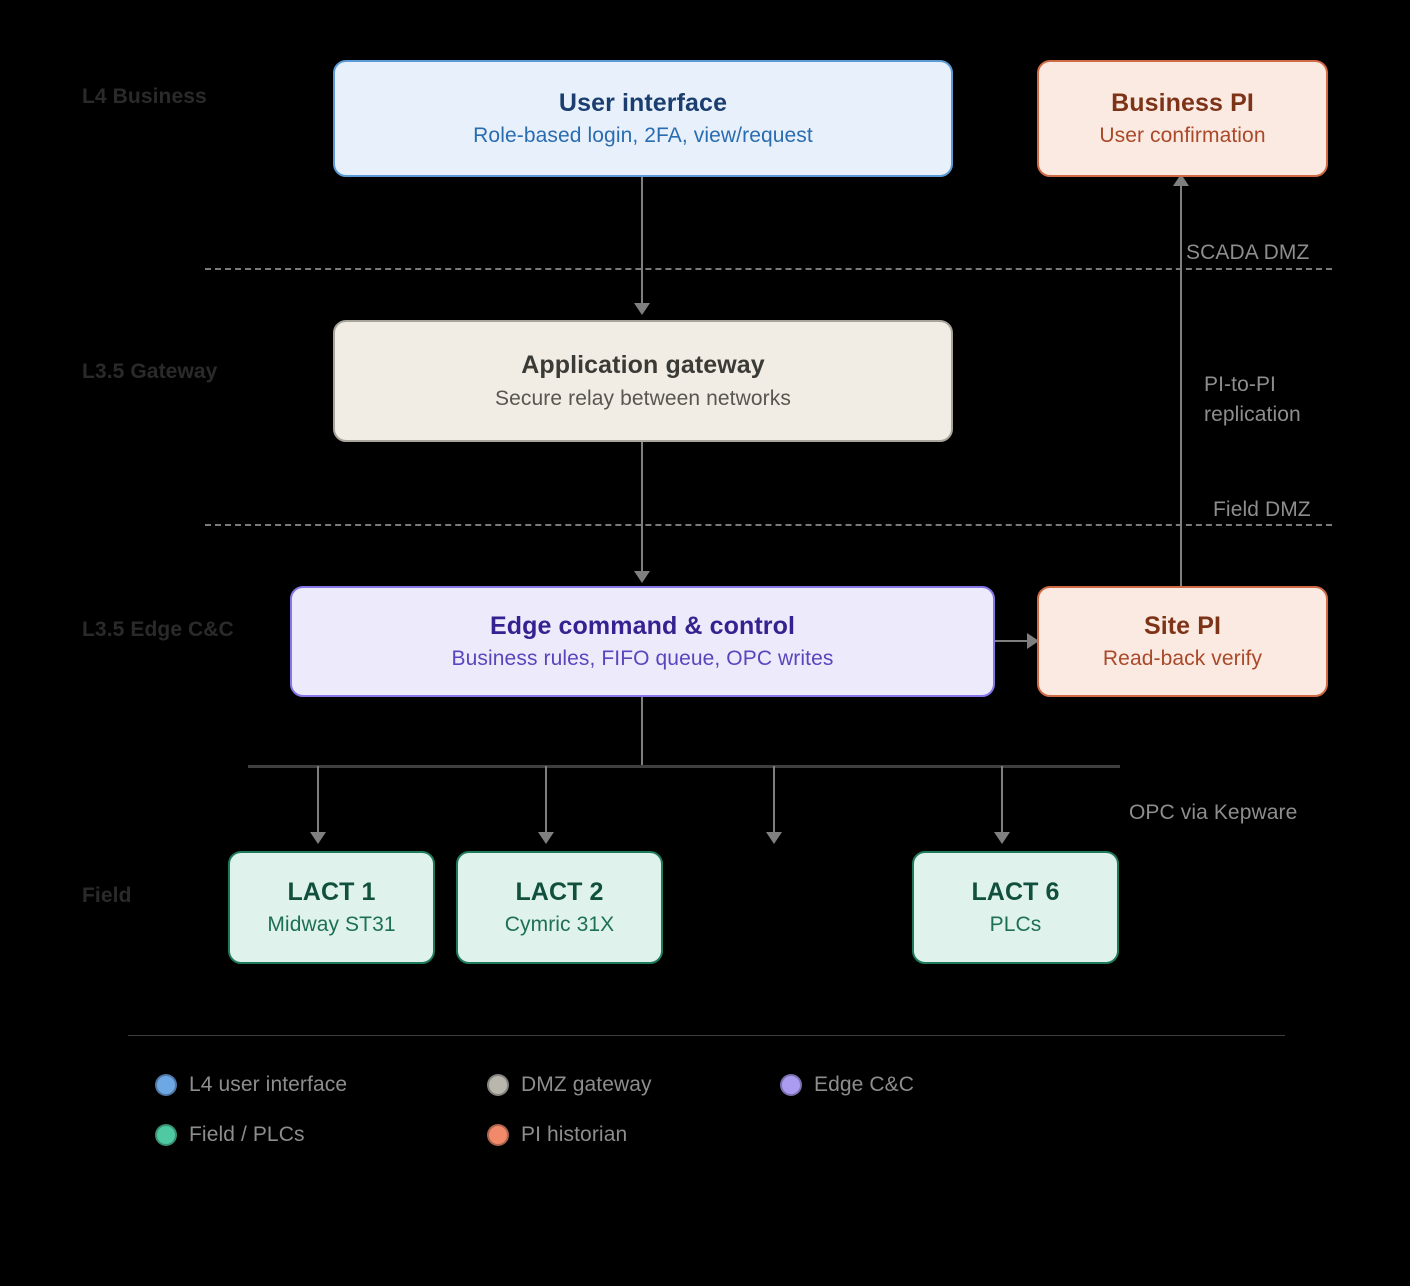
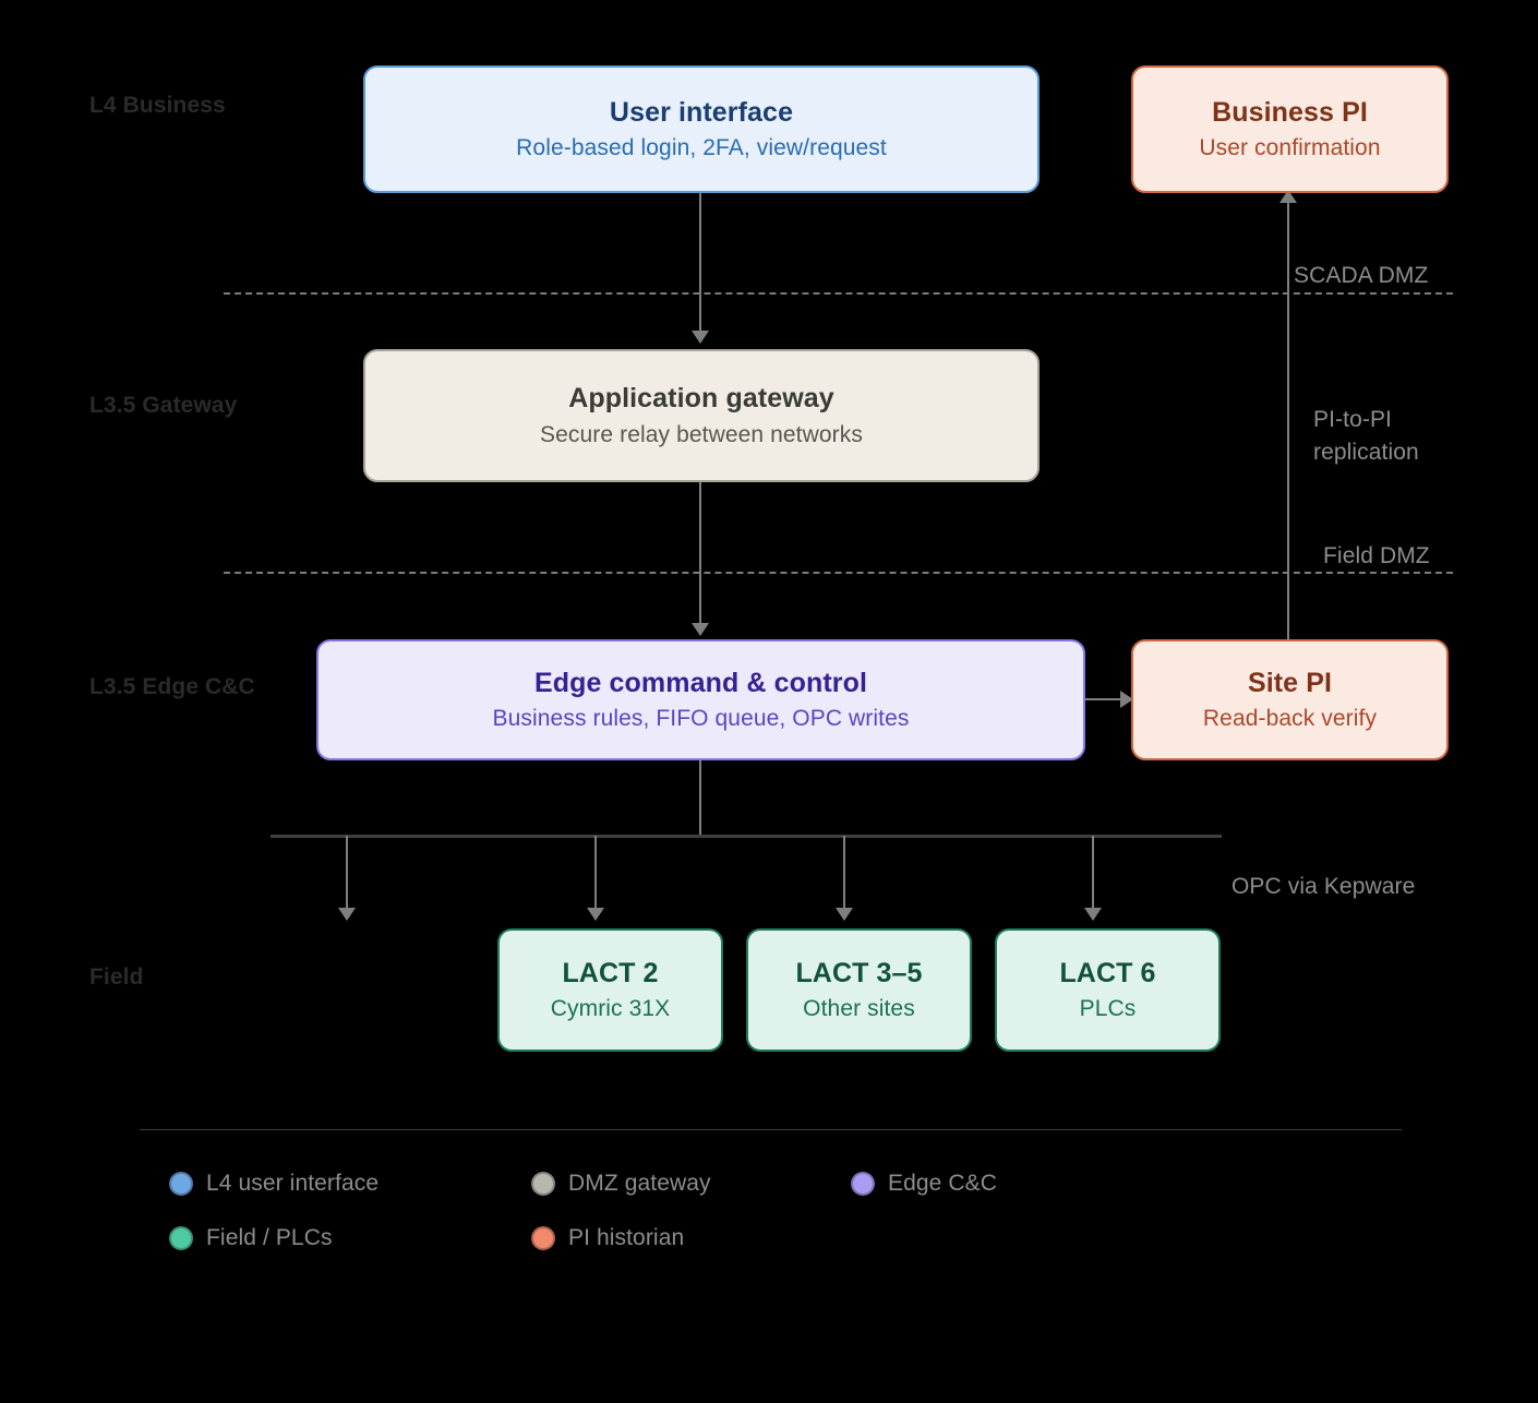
  L4 Business
  L3.5 Gateway
  L3.5 Edge C&C
  Field
  SCADA DMZ
  Field DMZ
  PI-to-PI
  replication
  OPC via Kepware
  User interface
  Role-based login, 2FA, view/request
  Business PI
  User confirmation
  Application gateway
  Secure relay between networks
  Edge command & control
  Business rules, FIFO queue, OPC writes
  Site PI
  Read-back verify
- LACT 1
- Midway ST31
  LACT 2
  Cymric 31X
+ LACT 3–5
+ Other sites
  LACT 6
  PLCs
  L4 user interface
  DMZ gateway
  Edge C&C
  Field / PLCs
  PI historian
